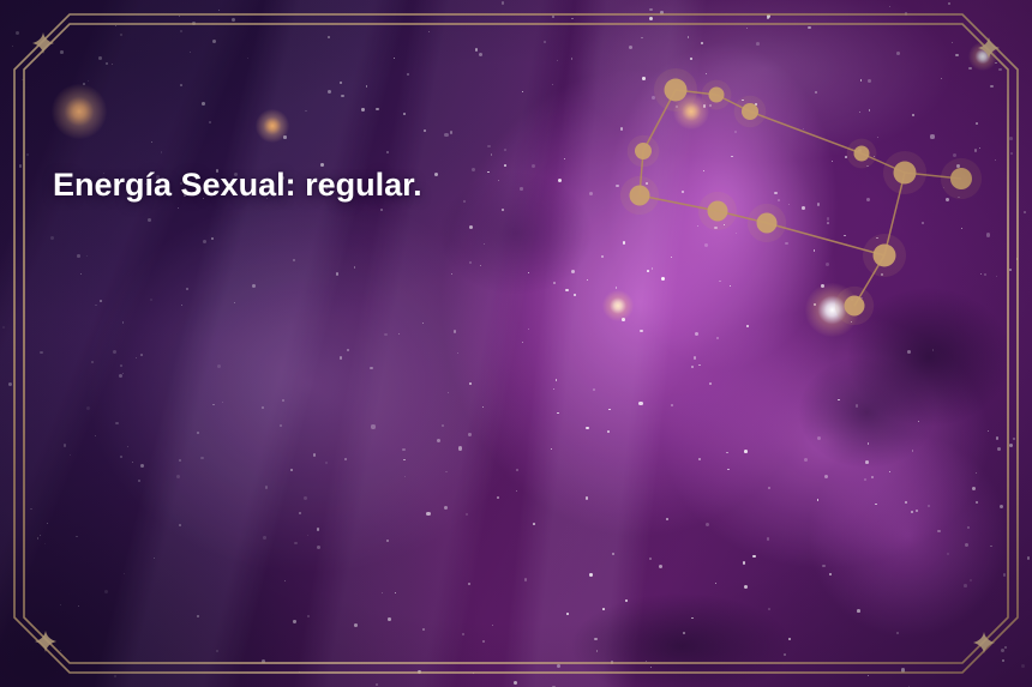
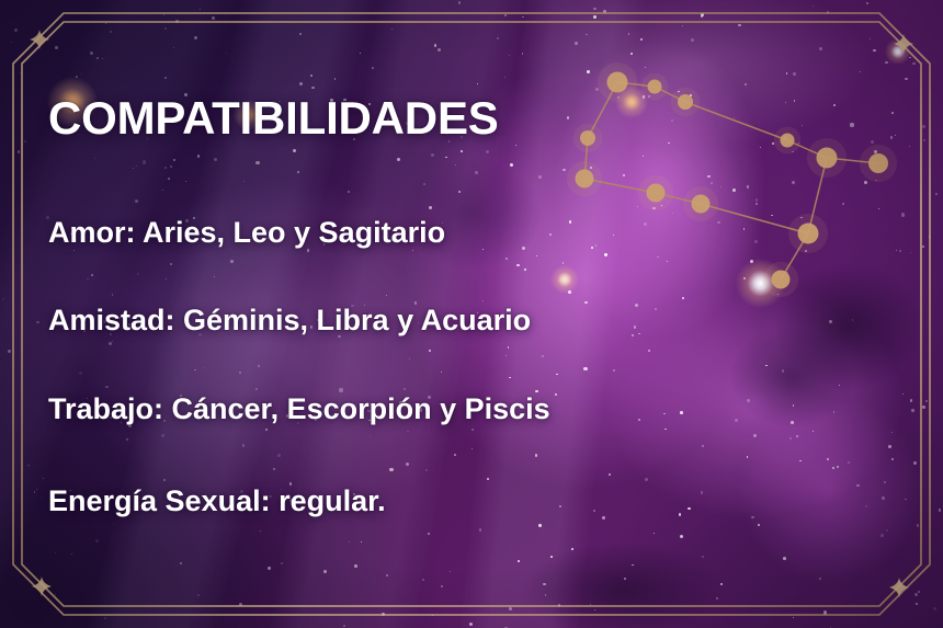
+ COMPATIBILIDADES
+ Amor: Aries, Leo y Sagitario
+ Amistad: Géminis, Libra y Acuario
+ Trabajo: Cáncer, Escorpión y Piscis
  Energía Sexual: regular.
